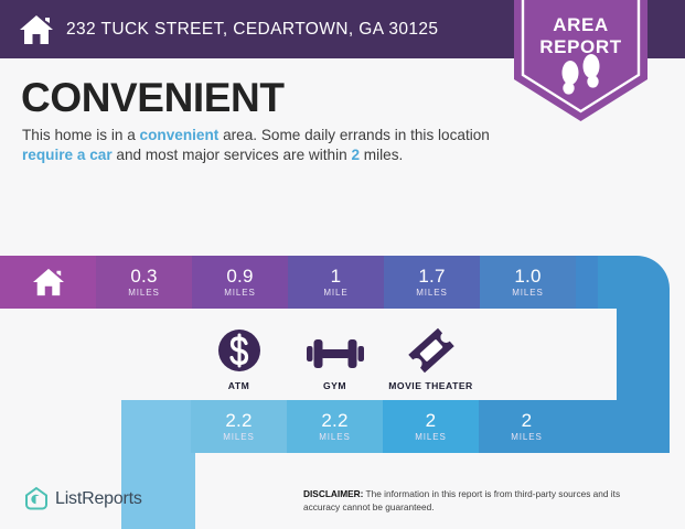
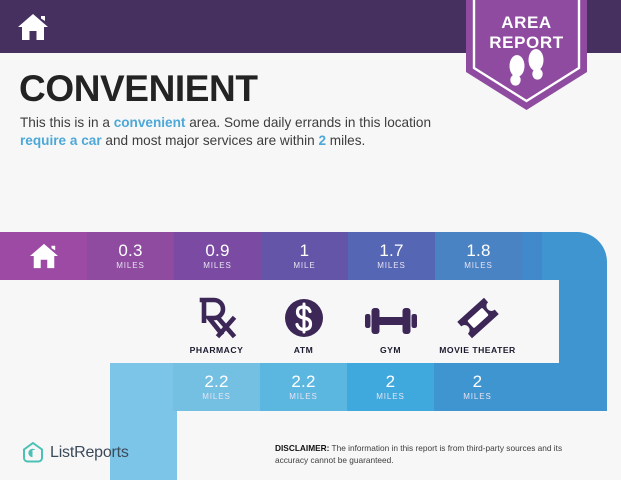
- 232 TUCK STREET, CEDARTOWN, GA 30125
  AREA
  REPORT
  CONVENIENT
- This home is in a convenient area. Some daily errands in this location require a car and most major services are within 2 miles.
+ This this is in a convenient area. Some daily errands in this location require a car and most major services are within 2 miles.
  0.3
  MILES
  0.9
  MILES
  1
  MILE
  1.7
  MILES
- 1.0
+ 1.8
  MILES
+ PHARMACY
  ATM
  GYM
  MOVIE THEATER
  2.2
  MILES
  2.2
  MILES
  2
  MILES
  2
  MILES
  ListReports
  DISCLAIMER: The information in this report is from third-party sources and its accuracy cannot be guaranteed.
